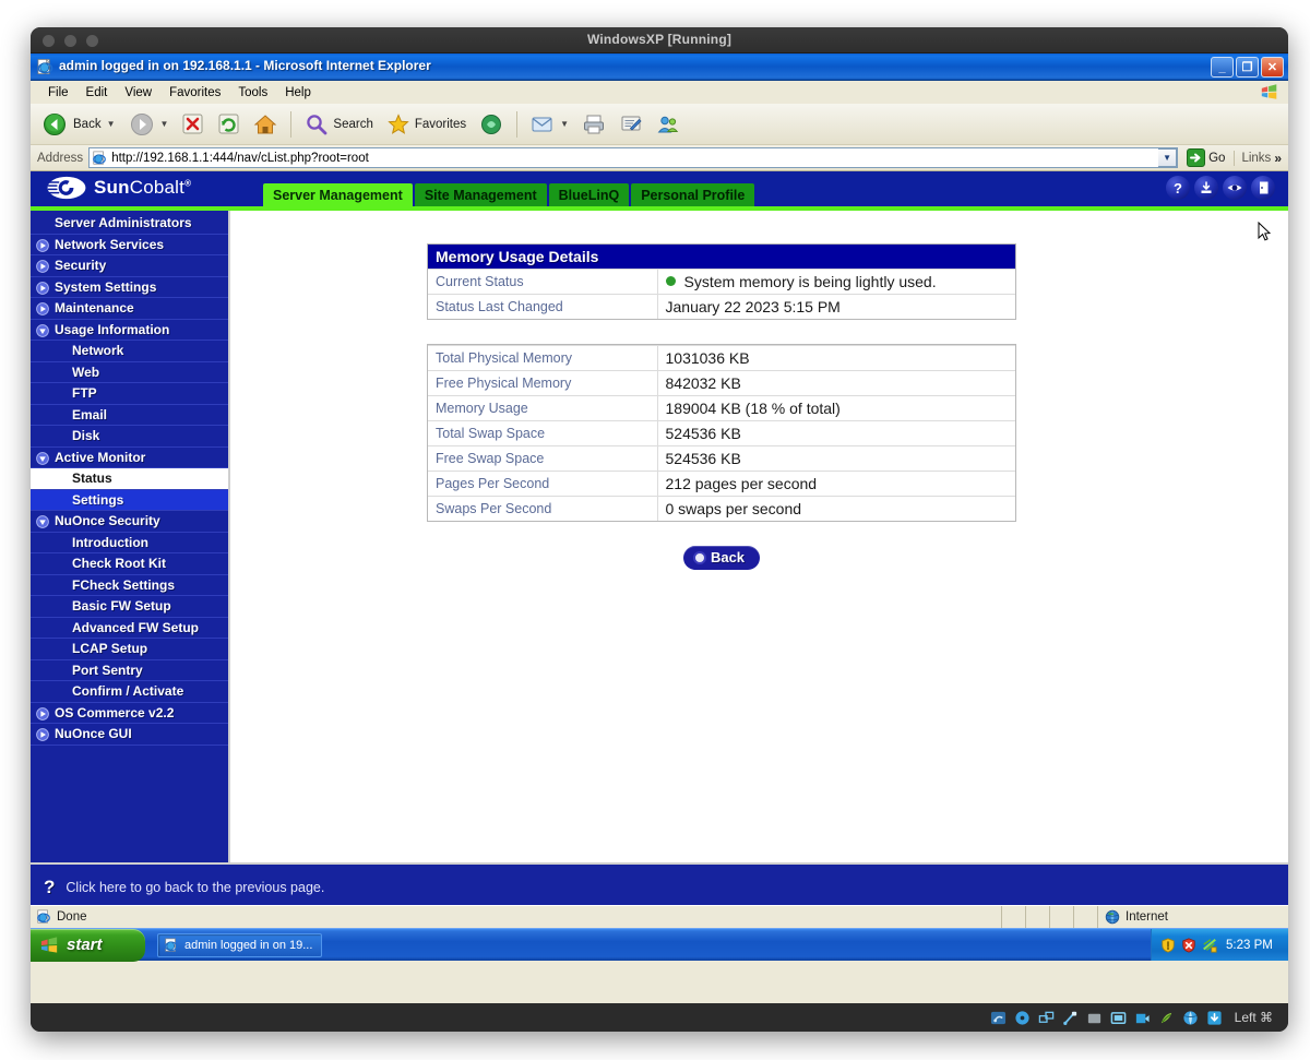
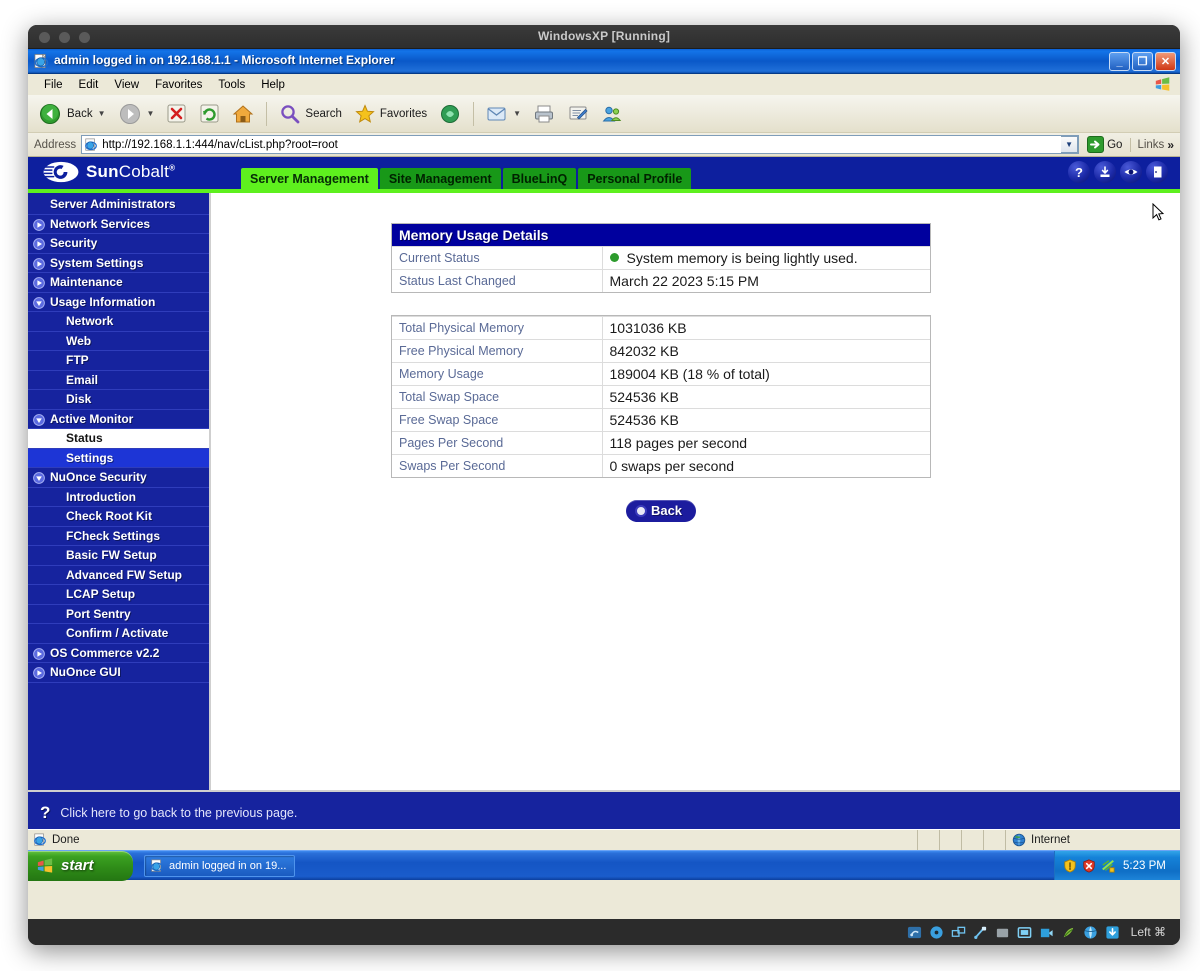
  WindowsXP [Running]
  admin logged in on 192.168.1.1 - Microsoft Internet Explorer
  _
  ❐
  ✕
  File
  Edit
  View
  Favorites
  Tools
  Help
  Back
  ▼
  ▼
  Search
  Favorites
  ▼
  Address
  http://192.168.1.1:444/nav/cList.php?root=root
  ▼
  Go
  Links
  »
  SunCobalt®
  Server Management
  Site Management
  BlueLinQ
  Personal Profile
  ?
  Server Administrators
  Network Services
  Security
  System Settings
  Maintenance
  Usage Information
  Network
  Web
  FTP
  Email
  Disk
  Active Monitor
  Status
  Settings
  NuOnce Security
  Introduction
  Check Root Kit
  FCheck Settings
  Basic FW Setup
  Advanced FW Setup
  LCAP Setup
  Port Sentry
  Confirm / Activate
  OS Commerce v2.2
  NuOnce GUI
  Memory Usage Details
  Current Status	System memory is being lightly used.
- Status Last Changed	January 22 2023 5:15 PM
+ Status Last Changed	March 22 2023 5:15 PM
  Total Physical Memory	1031036 KB
  Free Physical Memory	842032 KB
  Memory Usage	189004 KB (18 % of total)
  Total Swap Space	524536 KB
  Free Swap Space	524536 KB
- Pages Per Second	212 pages per second
+ Pages Per Second	118 pages per second
  Swaps Per Second	0 swaps per second
  Back
  ?
  Click here to go back to the previous page.
  Done
  Internet
  start
  admin logged in on 19...
  5:23 PM
  Left ⌘
